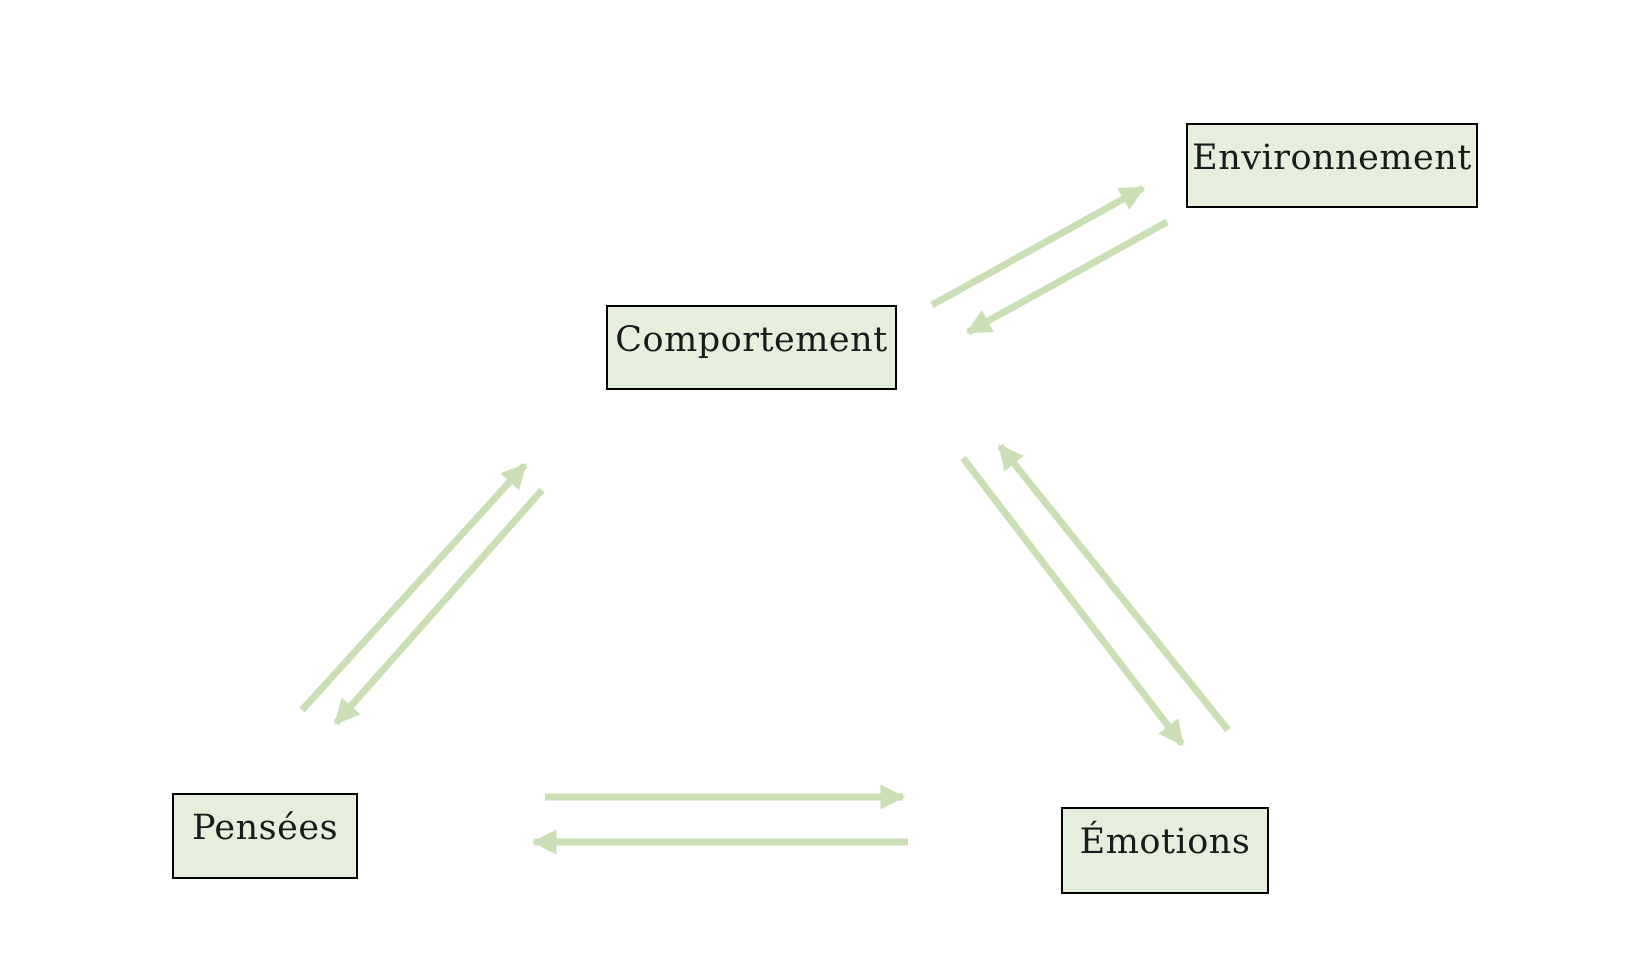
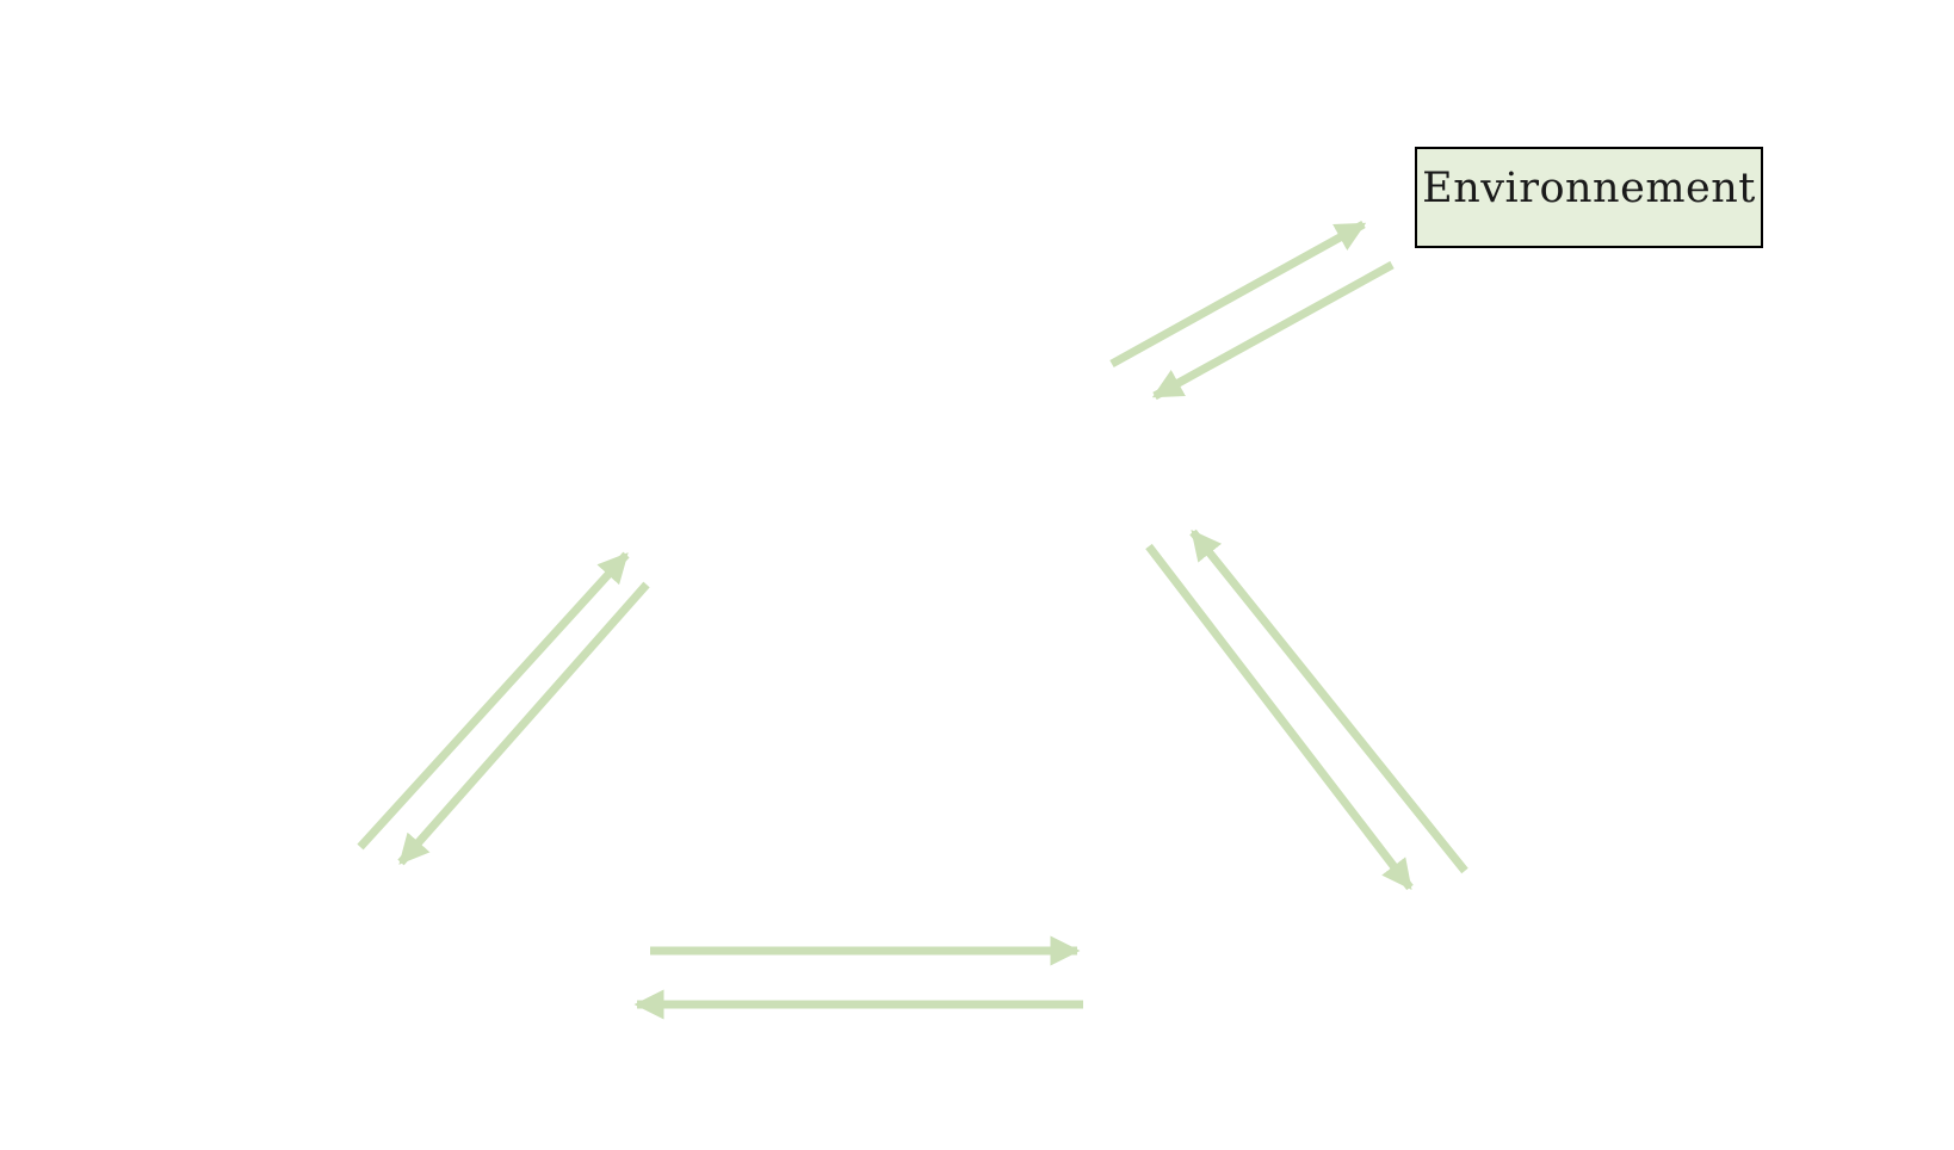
  Environnement
- Comportement
- Pensées
- Émotions
